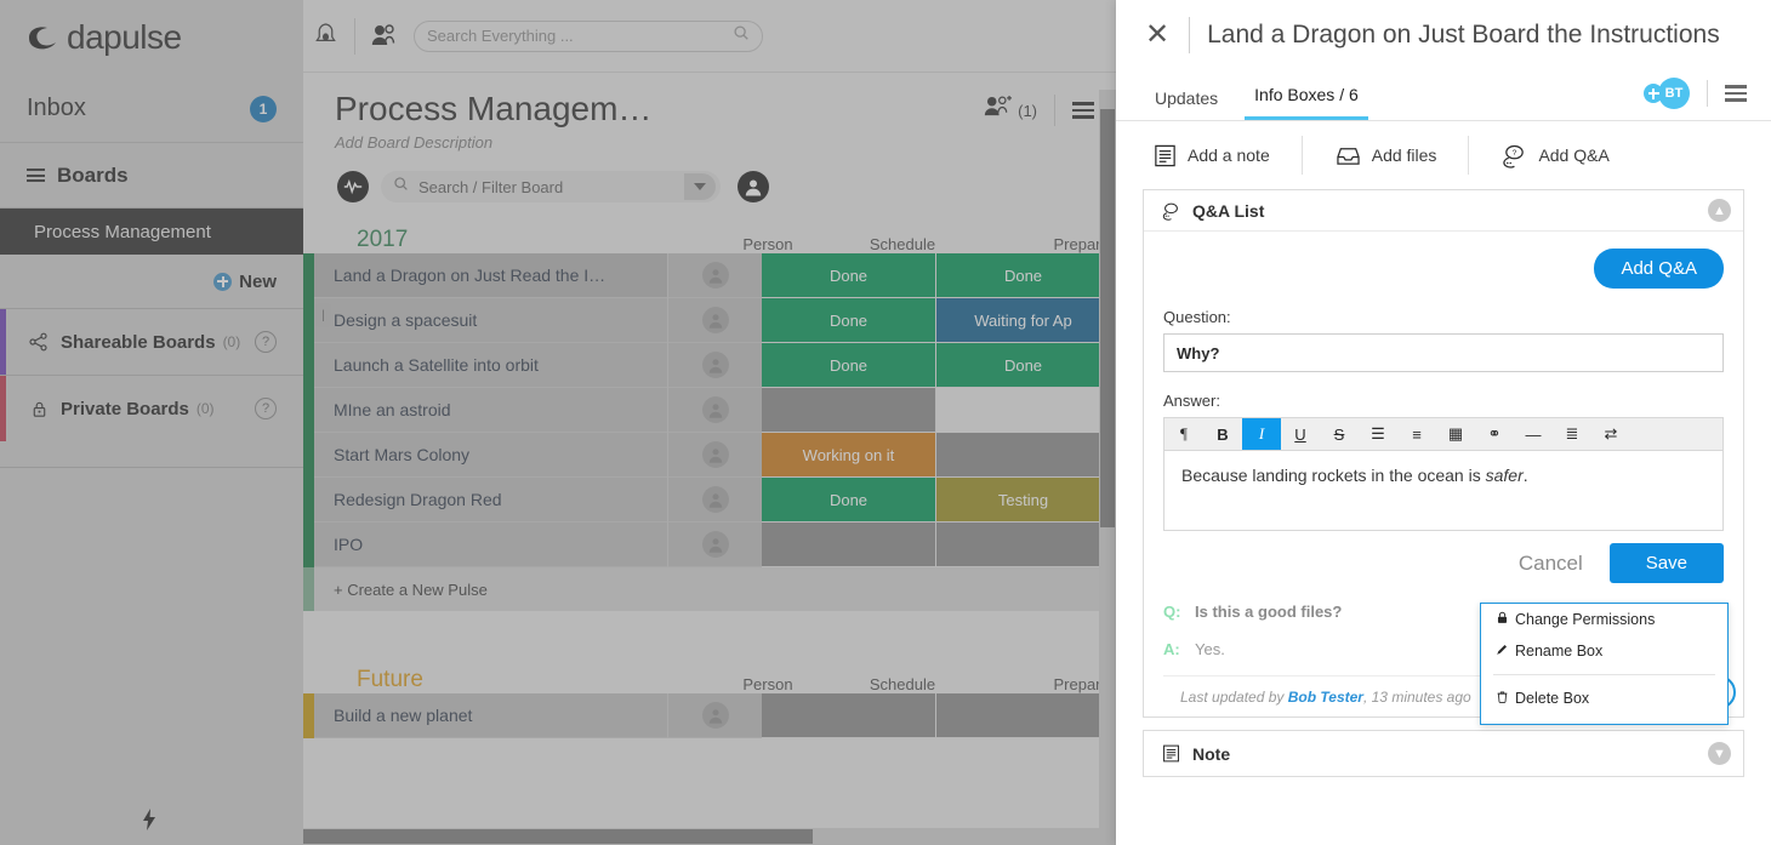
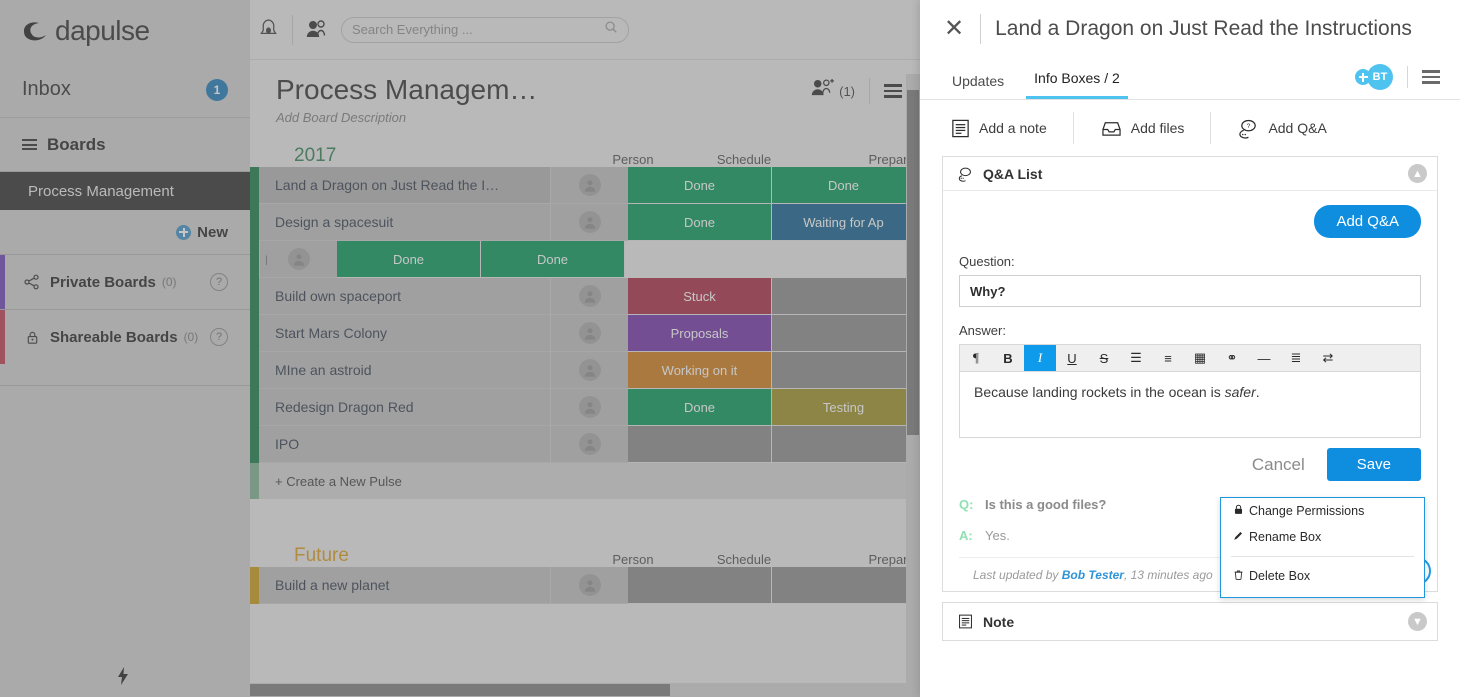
  dapulse
  Inbox
  1
  Boards
  Process Management
  New
- Shareable Boards
+ Private Boards
  (0)
  ?
- Private Boards
+ Shareable Boards
  (0)
  ?
  Search Everything ...
  Process Managem…
  Add Board Description
  (1)
- Search / Filter Board
  |
  2017
  Person
  Schedule
  Prepa
  Land a Dragon on Just Read the I…
  Done
  Done
  Design a spacesuit
  Done
  Waiting for Ap
- Launch a Satellite into orbit
  Done
  Done
+ Build own spaceport
+ Stuck
- MIne an astroid
+ Start Mars Colony
+ Proposals
- Start Mars Colony
+ MIne an astroid
  Working on it
  Redesign Dragon Red
  Done
  Testing
  IPO
  + Create a New Pulse
  Future
  Person
  Schedule
  Prepa
  Build a new planet
  ✕
- Land a Dragon on Just Board the Instructions
+ Land a Dragon on Just Read the Instructions
  Updates
- Info Boxes / 6
+ Info Boxes / 2
  BT
  Add a note
  Add files
  Add Q&A
  Q&A List
  ▲
  Add Q&A
  Question:
  Why?
  Answer:
  ¶
  B
  I
  U
  S
  ☰
  ≡
  ▦
  ⚭
  —
  ≣
  ⇄
  Because landing rockets in the ocean is safer.
  Cancel
  Save
  Q:
  Is this a good files?
  A:
  Yes.
  Last updated by Bob Tester, 13 minutes ago
  Note
  ▼
  Change Permissions
  Rename Box
  Delete Box
